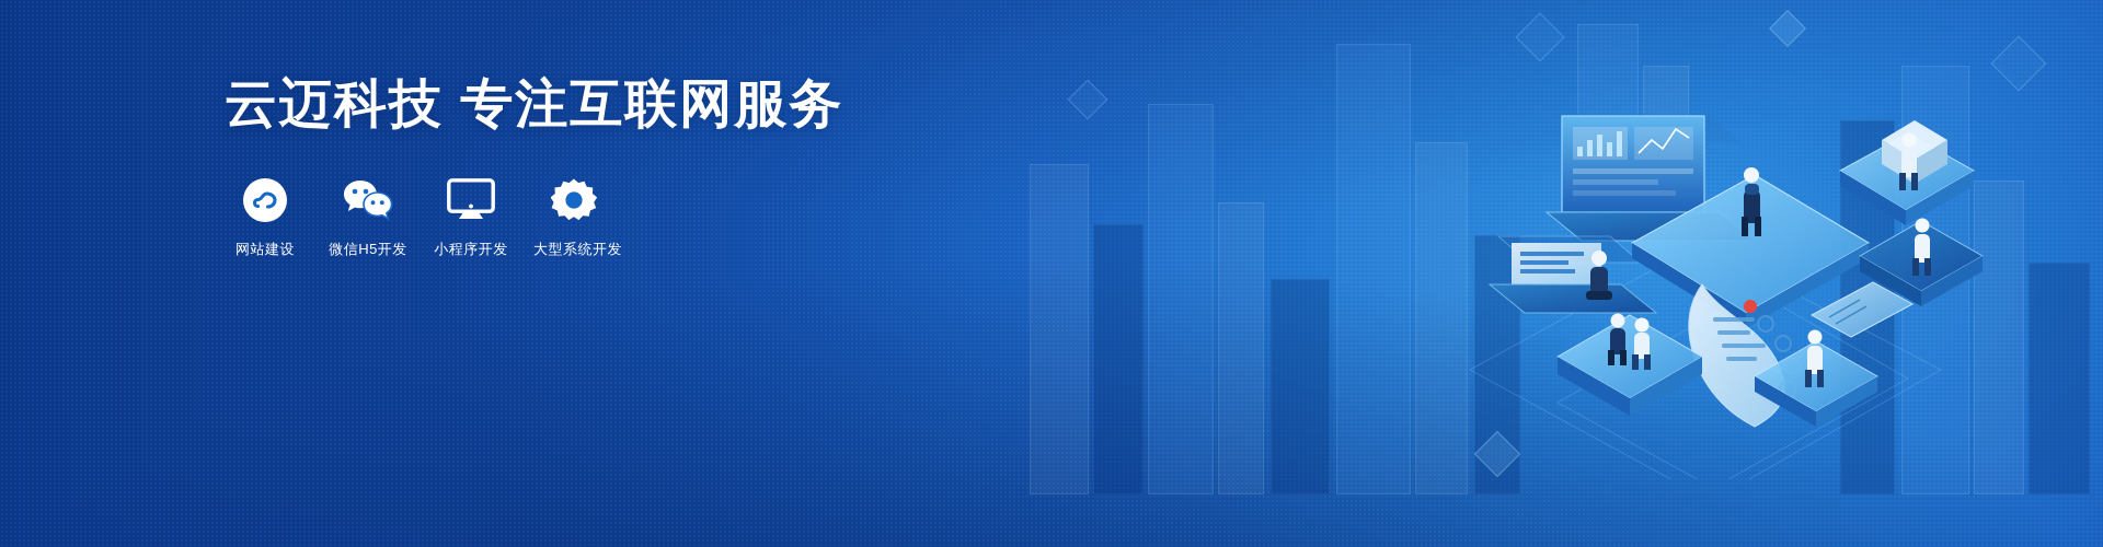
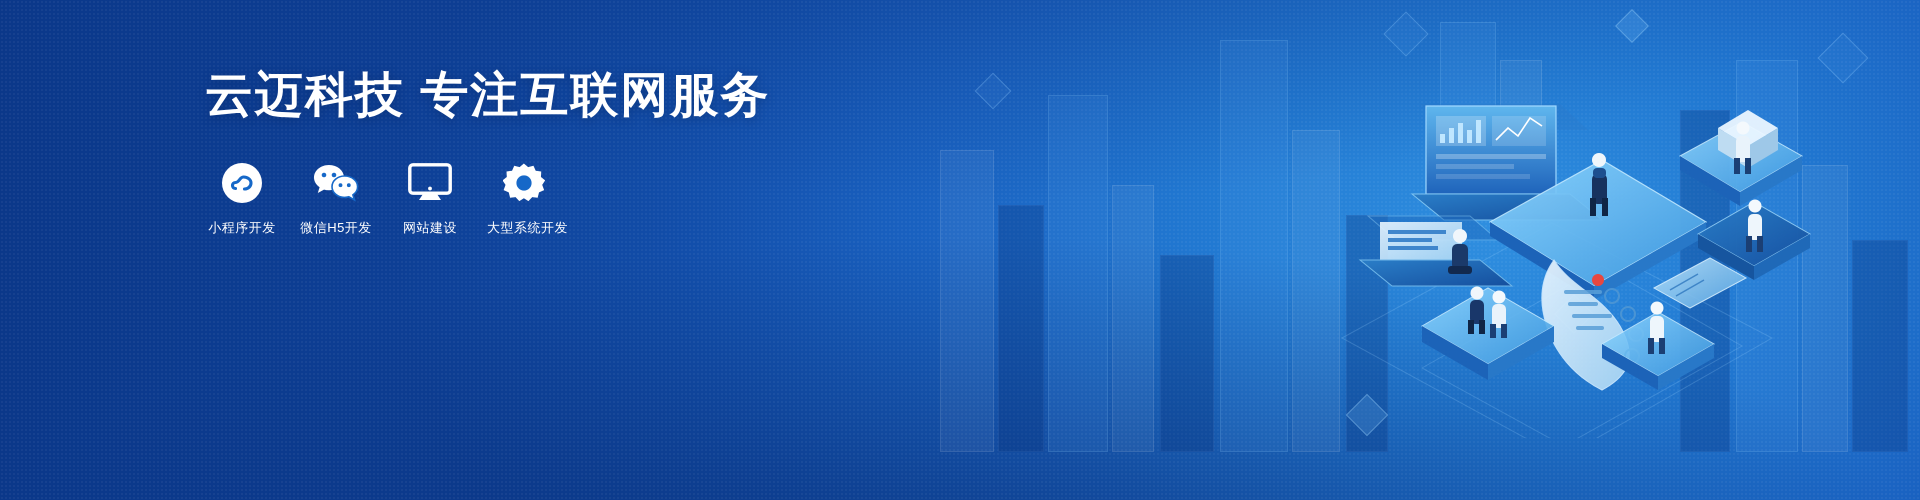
  云迈科技 专注互联网服务
- 网站建设
+ 小程序开发
  微信H5开发
- 小程序开发
+ 网站建设
  大型系统开发
